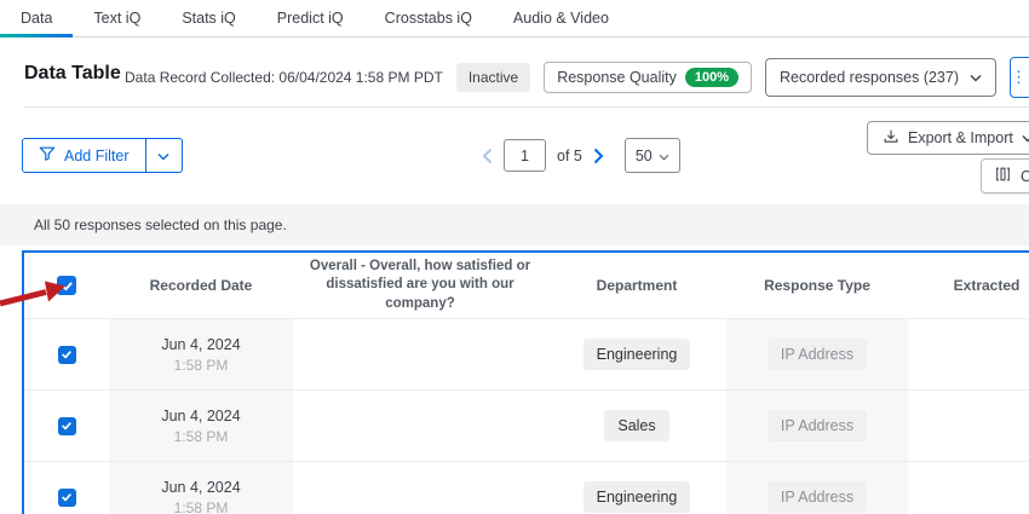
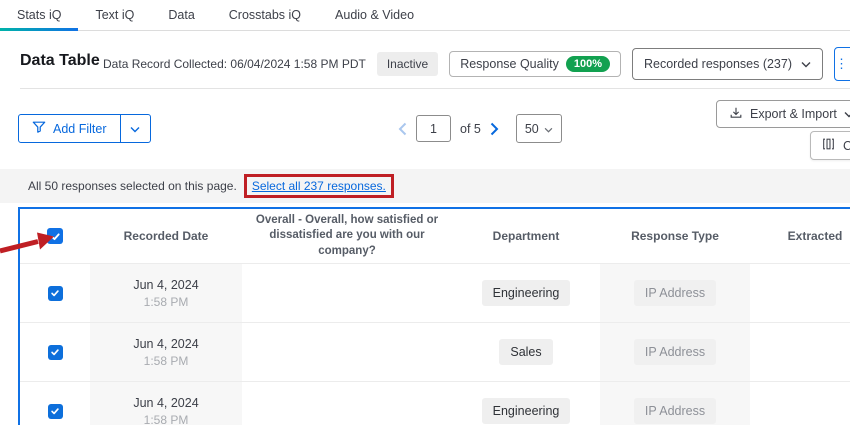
- Data
+ Stats iQ
  Text iQ
- Stats iQ
+ Data
- Predict iQ
  Crosstabs iQ
  Audio & Video
  Data Table
  Data Record Collected: 06/04/2024 1:58 PM PDT
  Inactive
  Response Quality
  100%
  Recorded responses (237)
  Add Filter
  1
  of 5
  50
  Export & Import
  All 50 responses selected on this page.
+ Select all 237 responses.
  Recorded Date
  Overall - Overall, how satisfied or dissatisfied are you with our company?
  Department
  Response Type
  Extracted
  Jun 4, 2024
  1:58 PM
  Engineering
  IP Address
  Jun 4, 2024
  1:58 PM
  Sales
  IP Address
  Jun 4, 2024
  1:58 PM
  Engineering
  IP Address
